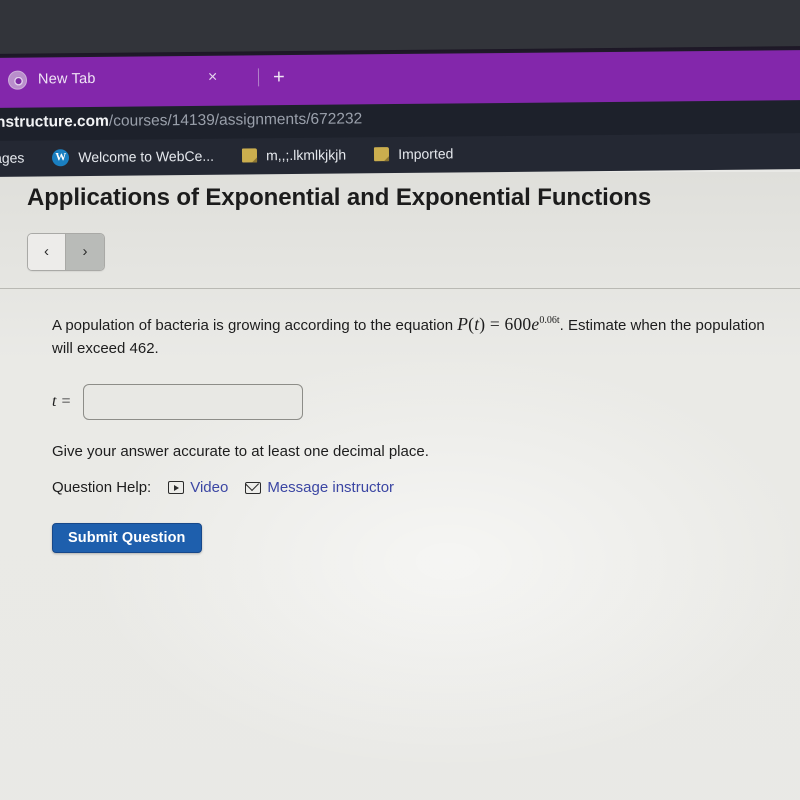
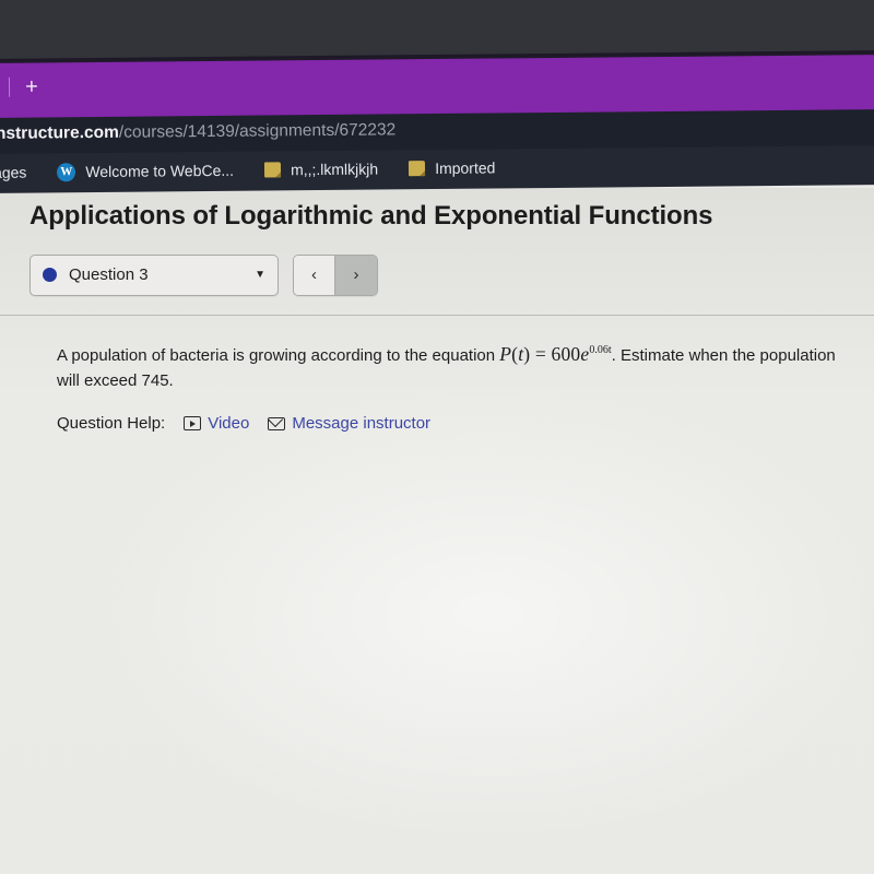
- New Tab
- ×
  +
  nstructure.com/courses/14139/assignments/672232
  ges
  W
  Welcome to WebCe...
  m,,;.lkmlkjkjh
  Imported
- Applications of Exponential and Exponential Functions
+ Applications of Logarithmic and Exponential Functions
+ Question 3
+ ▼
  ‹
  ›
- A population of bacteria is growing according to the equation P(t) = 600e0.06t. Estimate when the population will exceed 462.
+ A population of bacteria is growing according to the equation P(t) = 600e0.06t. Estimate when the population will exceed 745.
- t =
- Give your answer accurate to at least one decimal place.
  Question Help:
  Video
  Message instructor
- Submit Question
